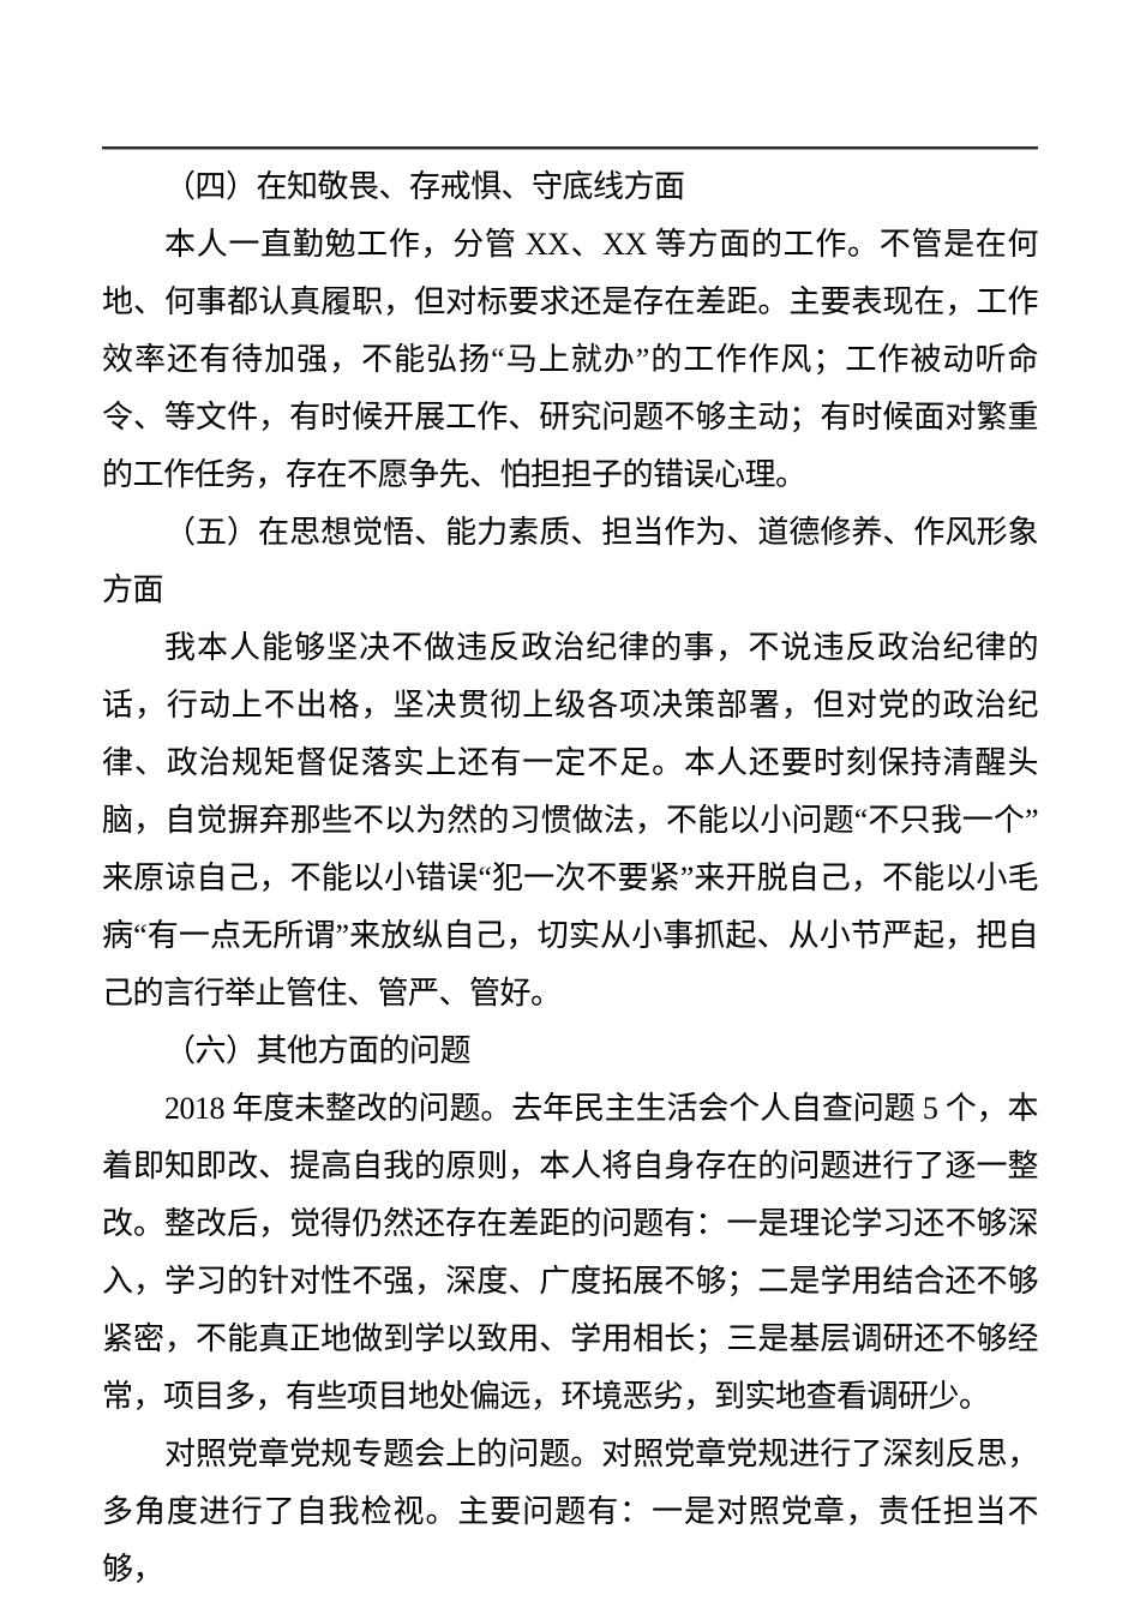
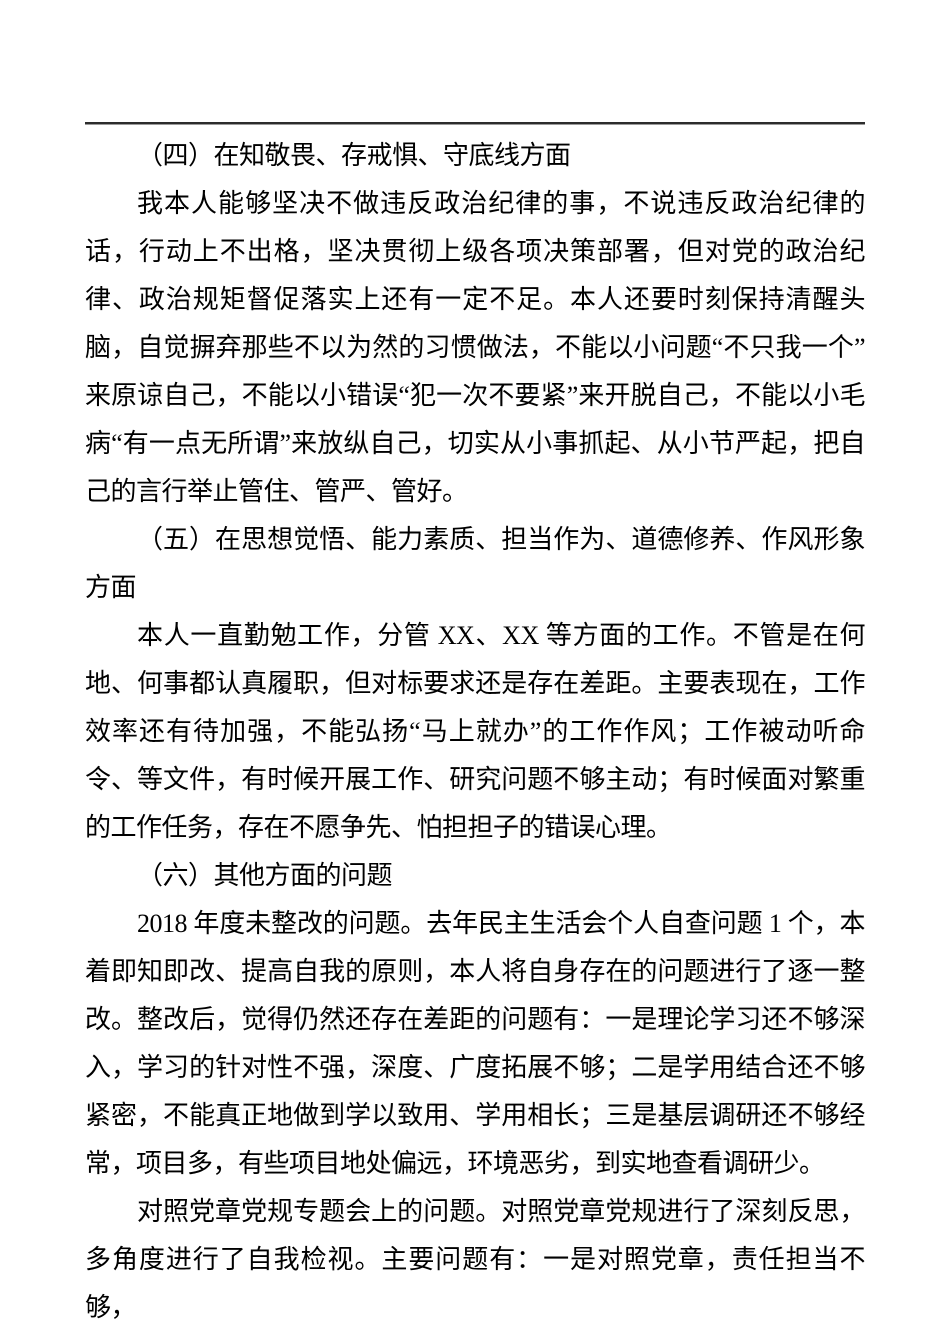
  （四）在知敬畏、存戒惧、守底线方面
- 本人一直勤勉工作，分管 XX、XX 等方面的工作。不管是在何地、何事都认真履职，但对标要求还是存在差距。主要表现在，工作效率还有待加强，不能弘扬“马上就办”的工作作风；工作被动听命令、等文件，有时候开展工作、研究问题不够主动；有时候面对繁重的工作任务，存在不愿争先、怕担担子的错误心理。
+ 我本人能够坚决不做违反政治纪律的事，不说违反政治纪律的话，行动上不出格，坚决贯彻上级各项决策部署，但对党的政治纪律、政治规矩督促落实上还有一定不足。本人还要时刻保持清醒头脑，自觉摒弃那些不以为然的习惯做法，不能以小问题“不只我一个”来原谅自己，不能以小错误“犯一次不要紧”来开脱自己，不能以小毛病“有一点无所谓”来放纵自己，切实从小事抓起、从小节严起，把自己的言行举止管住、管严、管好。
  （五）在思想觉悟、能力素质、担当作为、道德修养、作风形象方面
- 我本人能够坚决不做违反政治纪律的事，不说违反政治纪律的话，行动上不出格，坚决贯彻上级各项决策部署，但对党的政治纪律、政治规矩督促落实上还有一定不足。本人还要时刻保持清醒头脑，自觉摒弃那些不以为然的习惯做法，不能以小问题“不只我一个”来原谅自己，不能以小错误“犯一次不要紧”来开脱自己，不能以小毛病“有一点无所谓”来放纵自己，切实从小事抓起、从小节严起，把自己的言行举止管住、管严、管好。
+ 本人一直勤勉工作，分管 XX、XX 等方面的工作。不管是在何地、何事都认真履职，但对标要求还是存在差距。主要表现在，工作效率还有待加强，不能弘扬“马上就办”的工作作风；工作被动听命令、等文件，有时候开展工作、研究问题不够主动；有时候面对繁重的工作任务，存在不愿争先、怕担担子的错误心理。
  （六）其他方面的问题
- 2018 年度未整改的问题。去年民主生活会个人自查问题 5 个，本着即知即改、提高自我的原则，本人将自身存在的问题进行了逐一整改。整改后，觉得仍然还存在差距的问题有：一是理论学习还不够深入，学习的针对性不强，深度、广度拓展不够；二是学用结合还不够紧密，不能真正地做到学以致用、学用相长；三是基层调研还不够经常，项目多，有些项目地处偏远，环境恶劣，到实地查看调研少。
+ 2018 年度未整改的问题。去年民主生活会个人自查问题 1 个，本着即知即改、提高自我的原则，本人将自身存在的问题进行了逐一整改。整改后，觉得仍然还存在差距的问题有：一是理论学习还不够深入，学习的针对性不强，深度、广度拓展不够；二是学用结合还不够紧密，不能真正地做到学以致用、学用相长；三是基层调研还不够经常，项目多，有些项目地处偏远，环境恶劣，到实地查看调研少。
  对照党章党规专题会上的问题。对照党章党规进行了深刻反思，多角度进行了自我检视。主要问题有：一是对照党章，责任担当不够，
